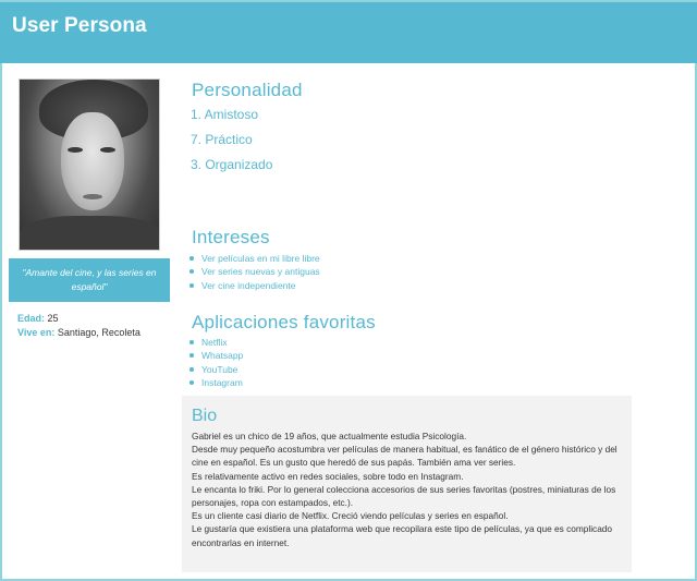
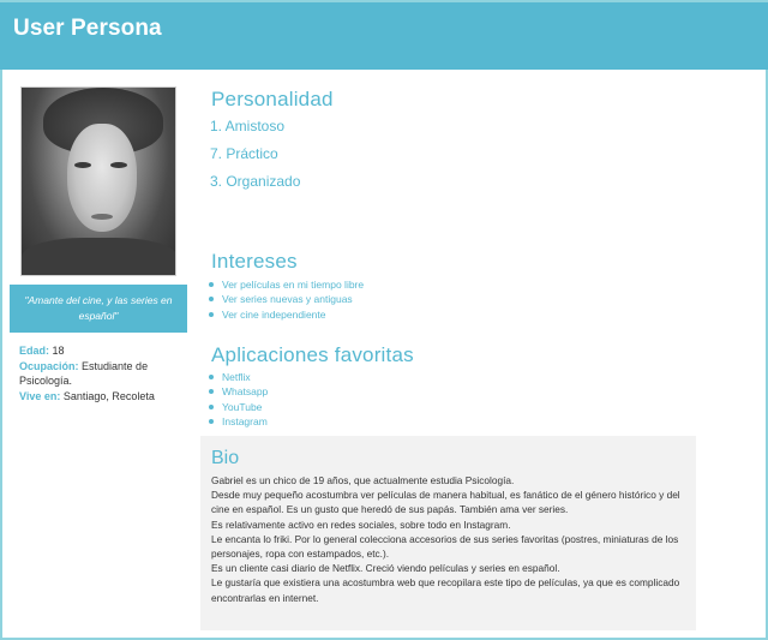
  User Persona
  "Amante del cine, y las series en español"
- Edad: 25
+ Edad: 18
+ Ocupación: Estudiante de Psicología.
  Vive en: Santiago, Recoleta
  Personalidad
  1. Amistoso
  7. Práctico
  3. Organizado
  Intereses
- Ver películas en mi libre libre
+ Ver películas en mi tiempo libre
  Ver series nuevas y antiguas
  Ver cine independiente
  Aplicaciones favoritas
  Netflix
  Whatsapp
  YouTube
  Instagram
  Bio
  Gabriel es un chico de 19 años, que actualmente estudia Psicología.
  Desde muy pequeño acostumbra ver películas de manera habitual, es fanático de el género histórico y del cine en español. Es un gusto que heredó de sus papás. También ama ver series.
  Es relativamente activo en redes sociales, sobre todo en Instagram.
  Le encanta lo friki. Por lo general colecciona accesorios de sus series favoritas (postres, miniaturas de los personajes, ropa con estampados, etc.).
  Es un cliente casi diario de Netflix. Creció viendo películas y series en español.
- Le gustaría que existiera una plataforma web que recopilara este tipo de películas, ya que es complicado encontrarlas en internet.
+ Le gustaría que existiera una acostumbra web que recopilara este tipo de películas, ya que es complicado encontrarlas en internet.
